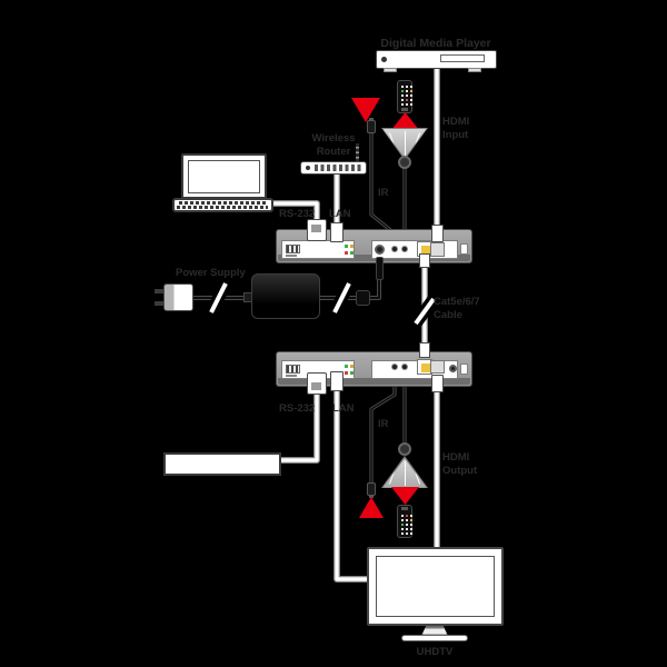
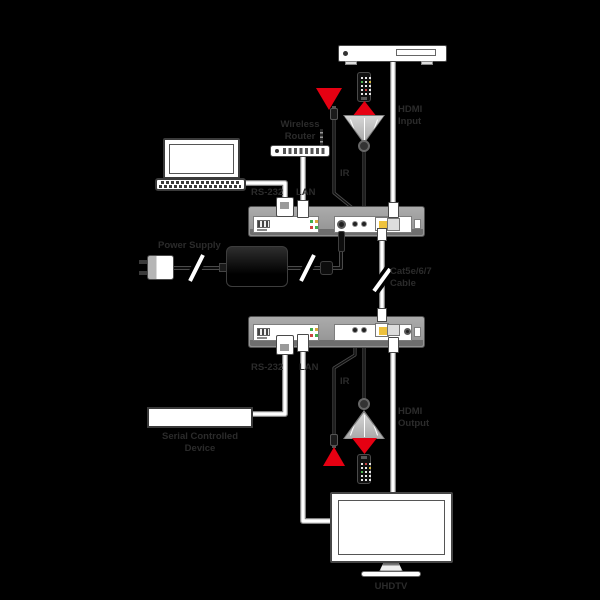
- Digital Media Player
  HDMI Input
  IR
  Wireless Router
  RS-232
  LAN
  Power Supply
  Cat5e/6/7 Cable
  RS-232
  LAN
  IR
  HDMI Output
+ Serial Controlled Device
  UHDTV
